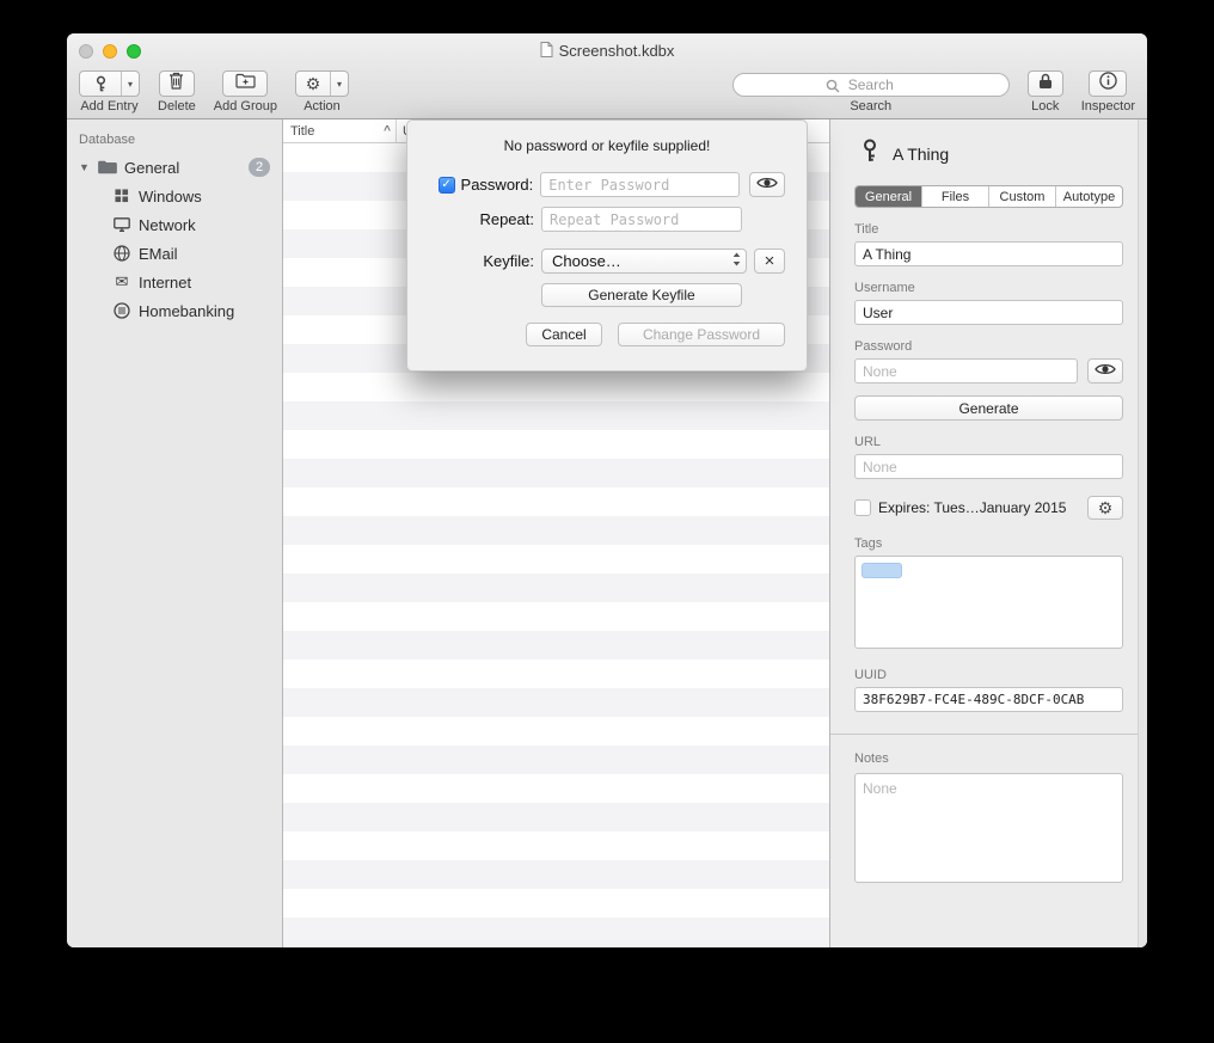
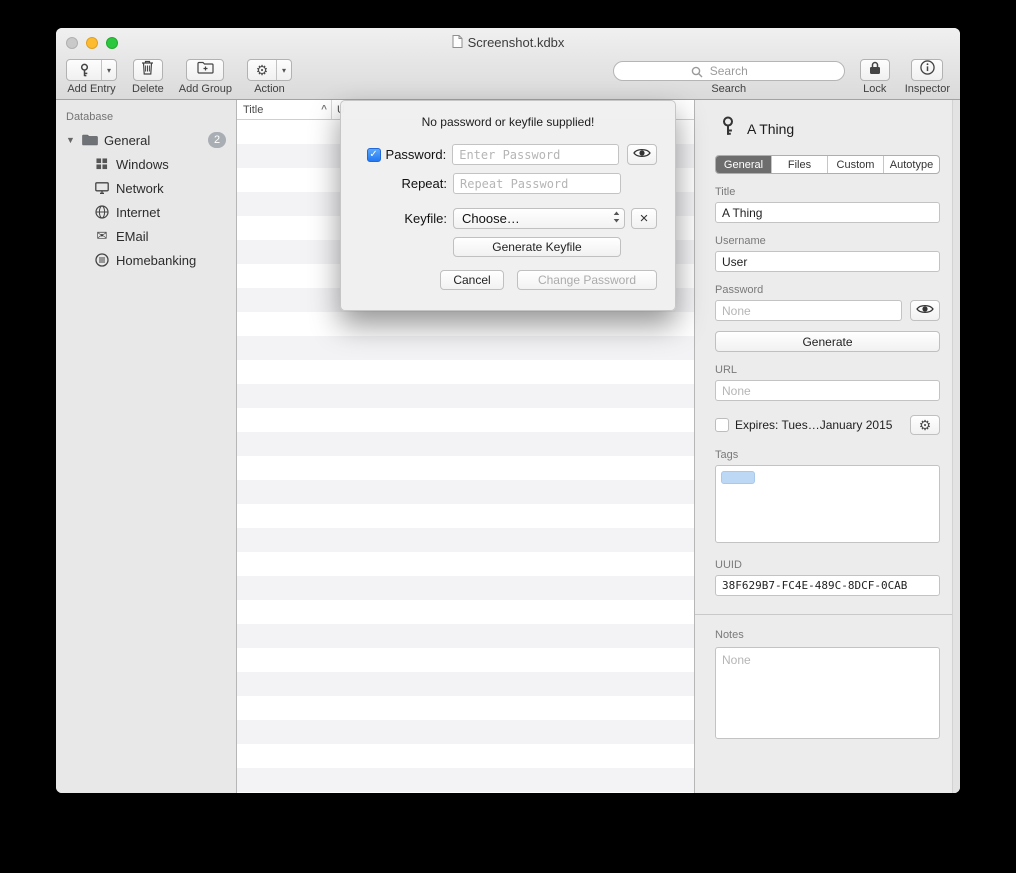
  Screenshot.kdbx
  ▾
  Add Entry
  Delete
  Add Group
  ⚙
  ▾
  Action
  Search
  Search
  Lock
  Inspector
  Database
  ▼
  General
  2
  Windows
  Network
- EMail
+ Internet
  ✉
- Internet
+ EMail
  Homebanking
  Title
  ^
  No password or keyfile supplied!
  ✓
  Password:
  Enter Password
  Repeat:
  Repeat Password
  Keyfile:
  Choose…
  ×
  Generate Keyfile
  Cancel
  Change Password
  A Thing
  General
  Files
  Custom
  Autotype
  Title
  A Thing
  Username
  User
  Password
  None
  Generate
  URL
  None
  Expires: Tues…January 2015
  ⚙
  Tags
  UUID
  38F629B7-FC4E-489C-8DCF-0CAB
  Notes
  None
